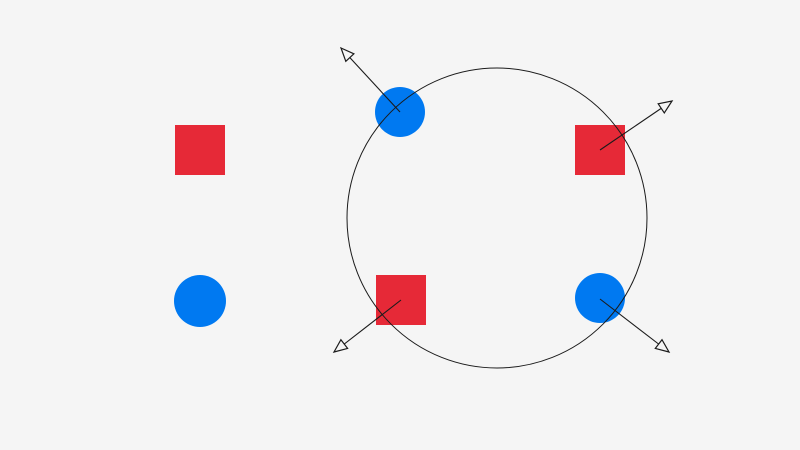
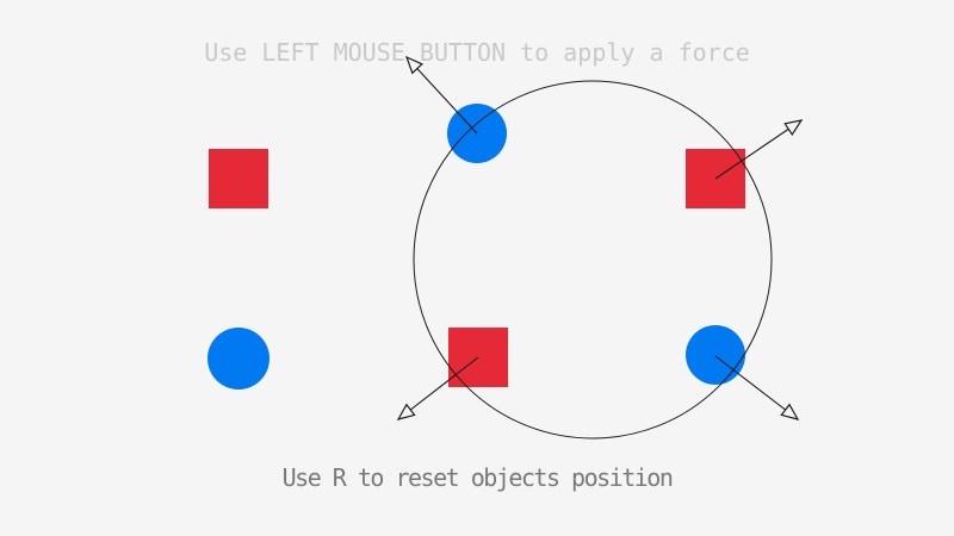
+ Use LEFT MOUSE BUTTON to apply a force
+ Use R to reset objects position
